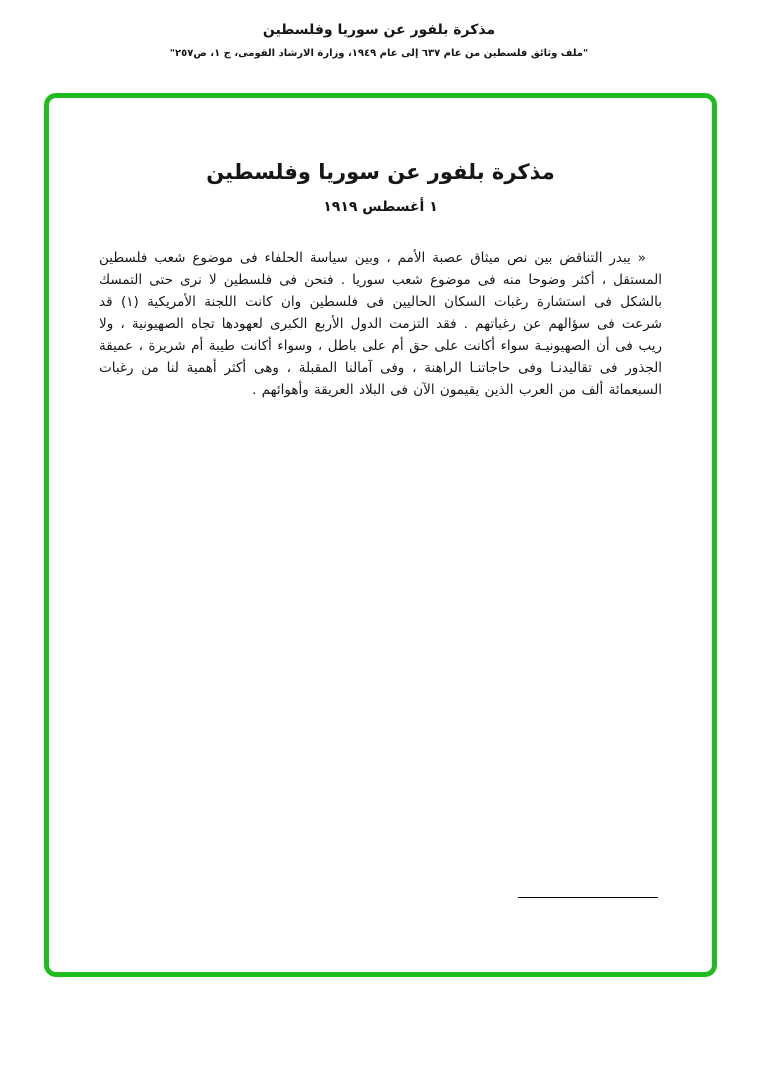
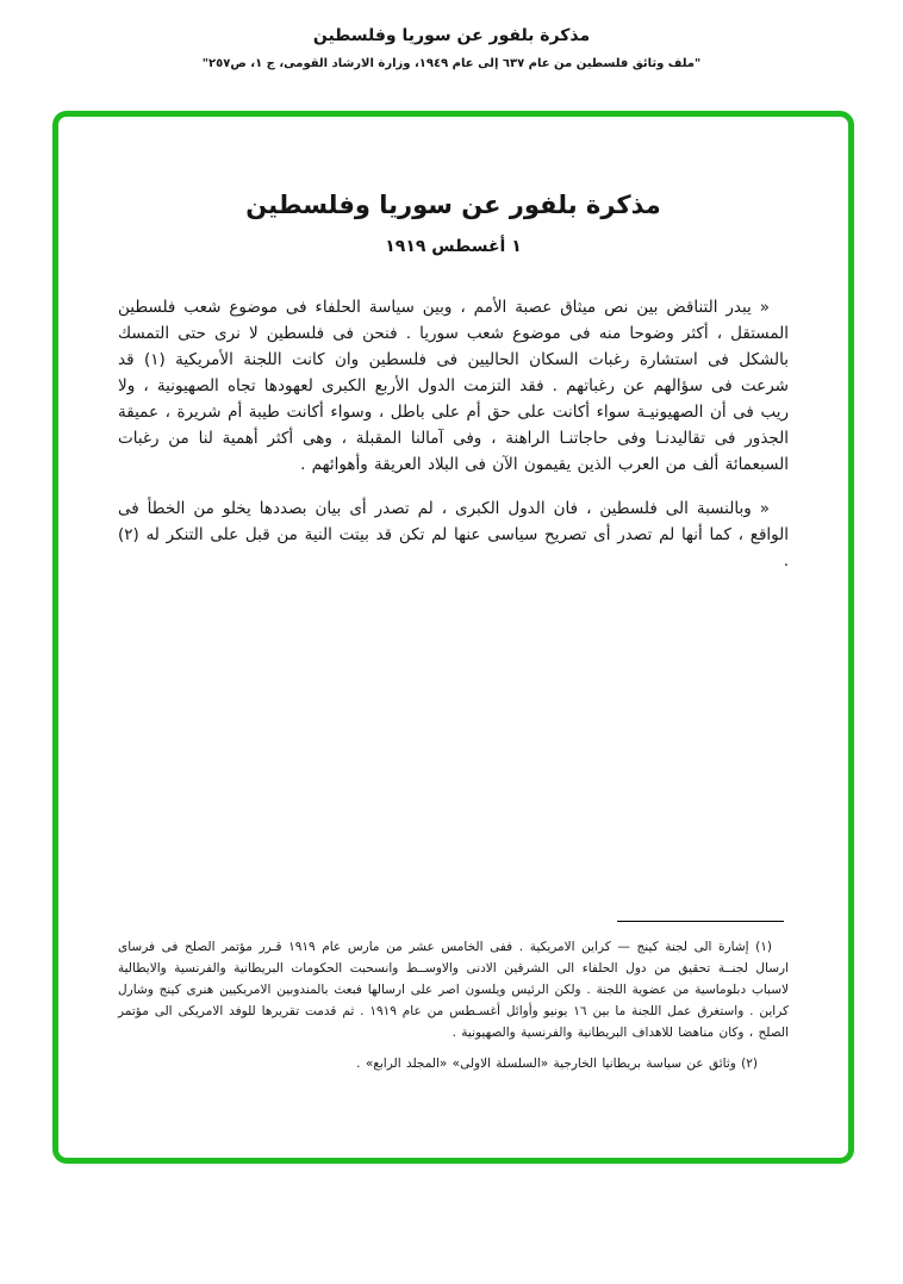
  مذكرة بلفور عن سوريا وفلسطين
  "ملف وثائق فلسطين من عام ٦٣٧ إلى عام ١٩٤٩، وزارة الارشاد القومى، ج ١، ص٢٥٧"
  مذكرة بلفور عن سوريا وفلسطين
  ١ أغسطس ١٩١٩
  « يبدر التناقض بين نص ميثاق عصبة الأمم ، وبين سياسة الحلفاء فى موضوع شعب فلسطين المستقل ، أكثر وضوحا منه فى موضوع شعب سوريا . فنحن فى فلسطين لا نرى حتى التمسك بالشكل فى استشارة رغبات السكان الحاليين فى فلسطين وان كانت اللجنة الأمريكية (١) قد شرعت فى سؤالهم عن رغباتهم . فقد التزمت الدول الأربع الكبرى لعهودها تجاه الصهيونية ، ولا ريب فى أن الصهيونيـة سواء أكانت على حق أم على باطل ، وسواء أكانت طيبة أم شريرة ، عميقة الجذور فى تقاليدنـا وفى حاجاتنـا الراهنة ، وفى آمالنا المقبلة ، وهى أكثر أهمية لنا من رغبات السبعمائة ألف من العرب الذين يقيمون الآن فى البلاد العريقة وأهوائهم .
+ « وبالنسبة الى فلسطين ، فان الدول الكبرى ، لم تصدر أى بيان بصددها يخلو من الخطأ فى الواقع ، كما أنها لم تصدر أى تصريح سياسى عنها لم تكن قد بيتت النية من قبل على التنكر له (٢) .
+ (١) إشارة الى لجنة كينج — كراين الامريكية . ففى الخامس عشر من مارس عام ١٩١٩ قـرر مؤتمر الصلح فى فرساى ارسال لجنــة تحقيق من دول الحلفاء الى الشرقين الادنى والاوســط وانسحبت الحكومات البريطانية والفرنسية والايطالية لاسباب دبلوماسية من عضوية اللجنة . ولكن الرئيس ويلسون اصر على ارسالها فبعث بالمندوبين الامريكيين هنرى كينج وشارل كراين . واستغرق عمل اللجنة ما بين ١٦ يونيو وأوائل أغسـطس من عام ١٩١٩ . ثم قدمت تقريرها للوفد الامريكى الى مؤتمر الصلح ، وكان مناهضا للاهداف البريطانية والفرنسية والصهيونية .
+ (٢) وثائق عن سياسة بريطانيا الخارجية «السلسلة الاولى» «المجلد الرابع» .
